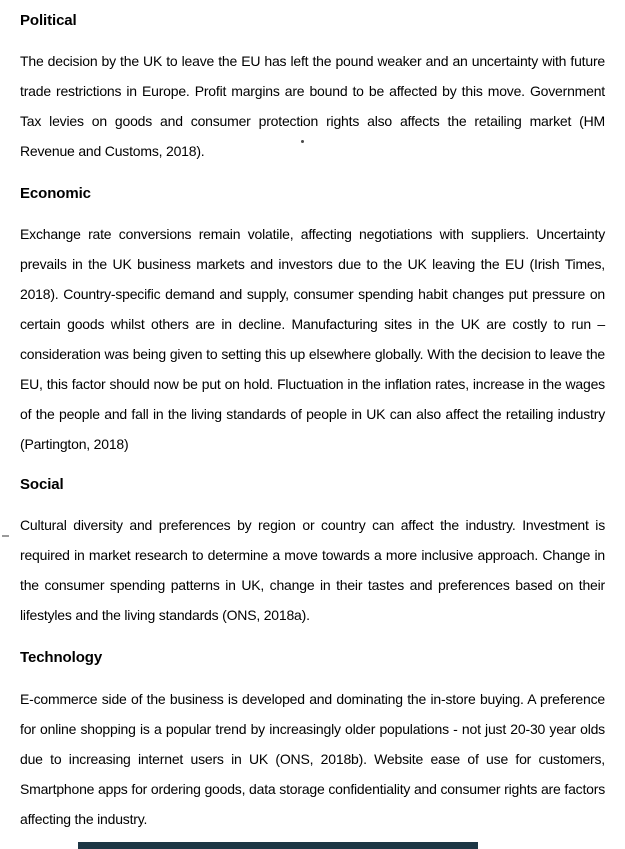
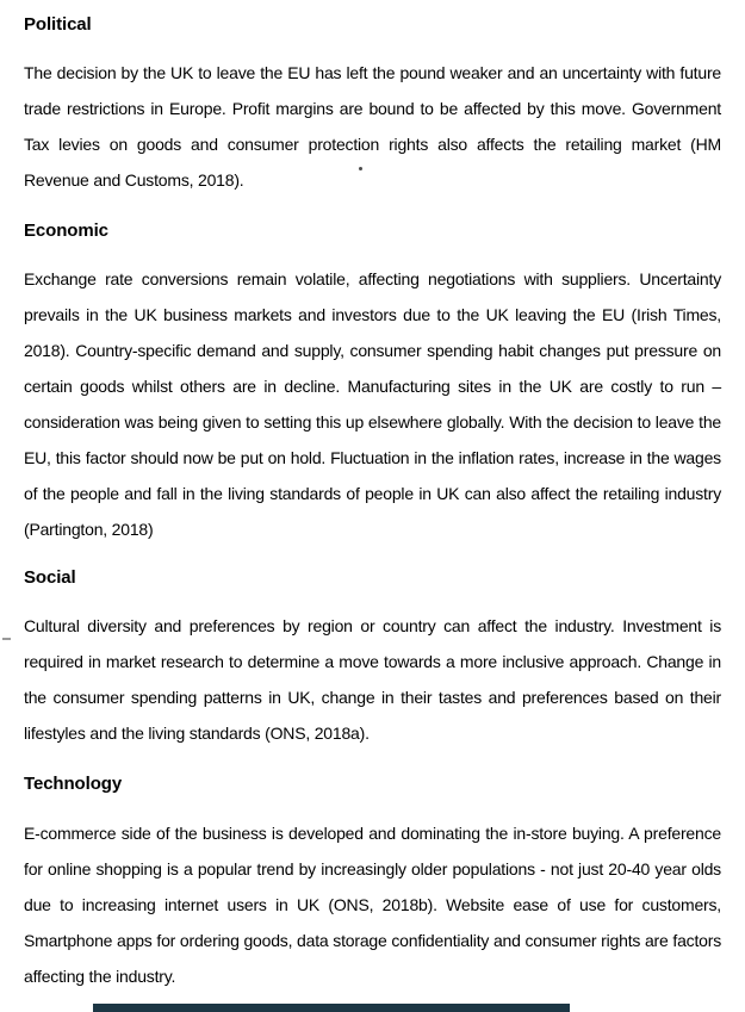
  Political
  The decision by the UK to leave the EU has left the pound weaker and an uncertainty with future trade restrictions in Europe. Profit margins are bound to be affected by this move. Government Tax levies on goods and consumer protection rights also affects the retailing market (HM Revenue and Customs, 2018).
  Economic
  Exchange rate conversions remain volatile, affecting negotiations with suppliers. Uncertainty prevails in the UK business markets and investors due to the UK leaving the EU (Irish Times, 2018). Country-specific demand and supply, consumer spending habit changes put pressure on certain goods whilst others are in decline. Manufacturing sites in the UK are costly to run – consideration was being given to setting this up elsewhere globally. With the decision to leave the EU, this factor should now be put on hold. Fluctuation in the inflation rates, increase in the wages of the people and fall in the living standards of people in UK can also affect the retailing industry (Partington, 2018)
  Social
  Cultural diversity and preferences by region or country can affect the industry. Investment is required in market research to determine a move towards a more inclusive approach. Change in the consumer spending patterns in UK, change in their tastes and preferences based on their lifestyles and the living standards (ONS, 2018a).
  Technology
- E-commerce side of the business is developed and dominating the in-store buying. A preference for online shopping is a popular trend by increasingly older populations - not just 20-30 year olds due to increasing internet users in UK (ONS, 2018b). Website ease of use for customers, Smartphone apps for ordering goods, data storage confidentiality and consumer rights are factors affecting the industry.
+ E-commerce side of the business is developed and dominating the in-store buying. A preference for online shopping is a popular trend by increasingly older populations - not just 20-40 year olds due to increasing internet users in UK (ONS, 2018b). Website ease of use for customers, Smartphone apps for ordering goods, data storage confidentiality and consumer rights are factors affecting the industry.
